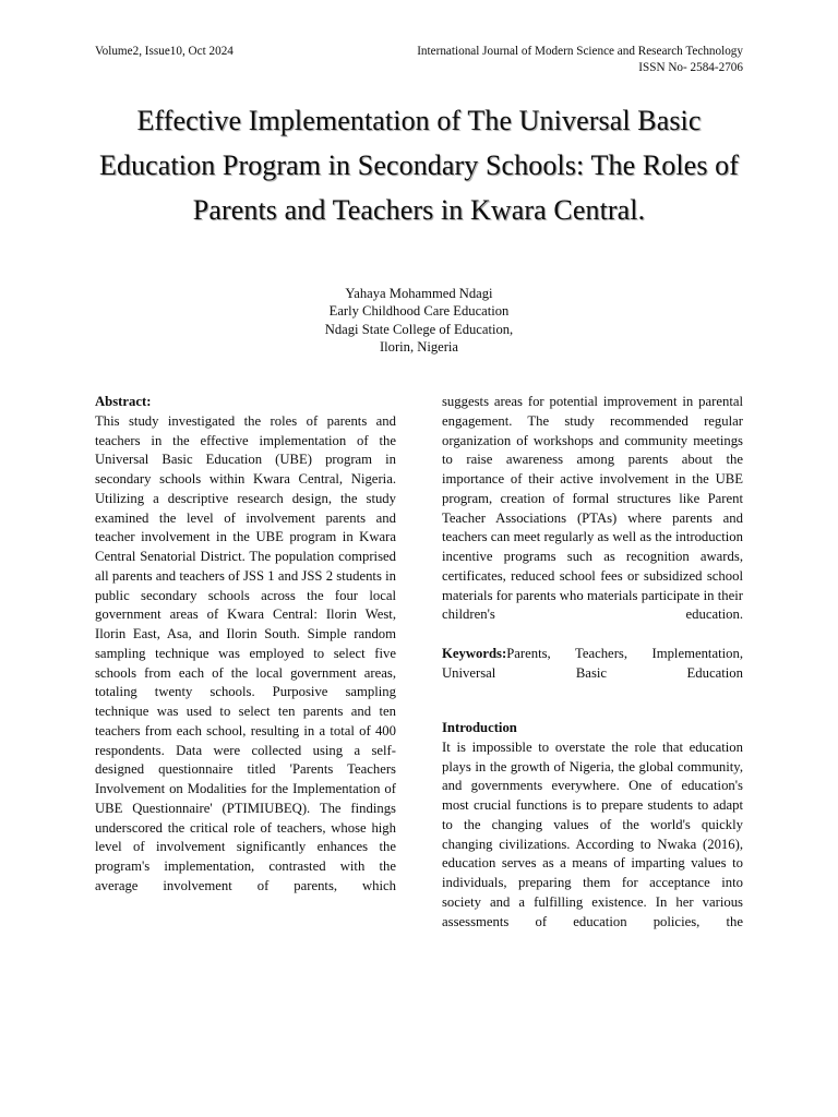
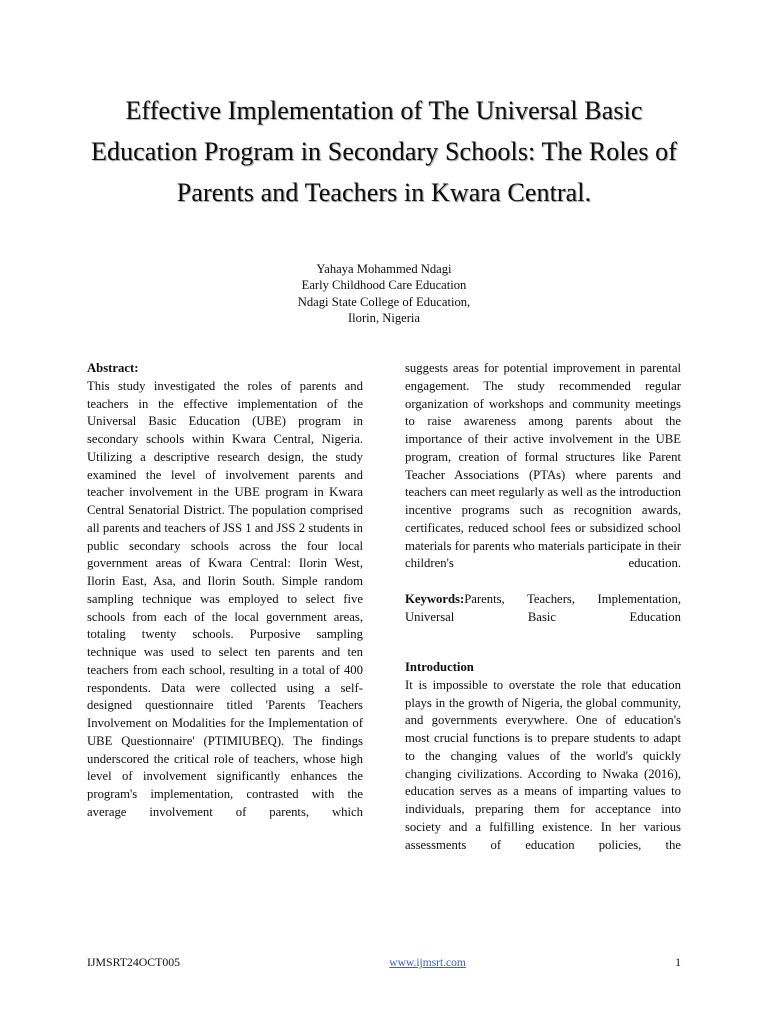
- Volume2, Issue10, Oct 2024
- International Journal of Modern Science and Research Technology
- ISSN No- 2584-2706
  Effective Implementation of The Universal Basic Education Program in Secondary Schools: The Roles of Parents and Teachers in Kwara Central.
  Yahaya Mohammed Ndagi
  Early Childhood Care Education
  Ndagi State College of Education,
  Ilorin, Nigeria
  Abstract:
  This study investigated the roles of parents and teachers in the effective implementation of the Universal Basic Education (UBE) program in secondary schools within Kwara Central, Nigeria. Utilizing a descriptive research design, the study examined the level of involvement parents and teacher involvement in the UBE program in Kwara Central Senatorial District. The population comprised all parents and teachers of JSS 1 and JSS 2 students in public secondary schools across the four local government areas of Kwara Central: Ilorin West, Ilorin East, Asa, and Ilorin South. Simple random sampling technique was employed to select five schools from each of the local government areas, totaling twenty schools. Purposive sampling technique was used to select ten parents and ten teachers from each school, resulting in a total of 400 respondents. Data were collected using a self-designed questionnaire titled 'Parents Teachers Involvement on Modalities for the Implementation of UBE Questionnaire' (PTIMIUBEQ). The findings underscored the critical role of teachers, whose high level of involvement significantly enhances the program's implementation, contrasted with the average involvement of parents, which
  suggests areas for potential improvement in parental engagement. The study recommended regular organization of workshops and community meetings to raise awareness among parents about the importance of their active involvement in the UBE program, creation of formal structures like Parent Teacher Associations (PTAs) where parents and teachers can meet regularly as well as the introduction incentive programs such as recognition awards, certificates, reduced school fees or subsidized school materials for parents who materials participate in their children's education.
  Keywords: Parents, Teachers, Implementation, Universal Basic Education
  Introduction
  It is impossible to overstate the role that education plays in the growth of Nigeria, the global community, and governments everywhere. One of education's most crucial functions is to prepare students to adapt to the changing values of the world's quickly changing civilizations. According to Nwaka (2016), education serves as a means of imparting values to individuals, preparing them for acceptance into society and a fulfilling existence. In her various assessments of education policies, the
+ IJMSRT24OCT005
+ www.ijmsrt.com
+ 1
